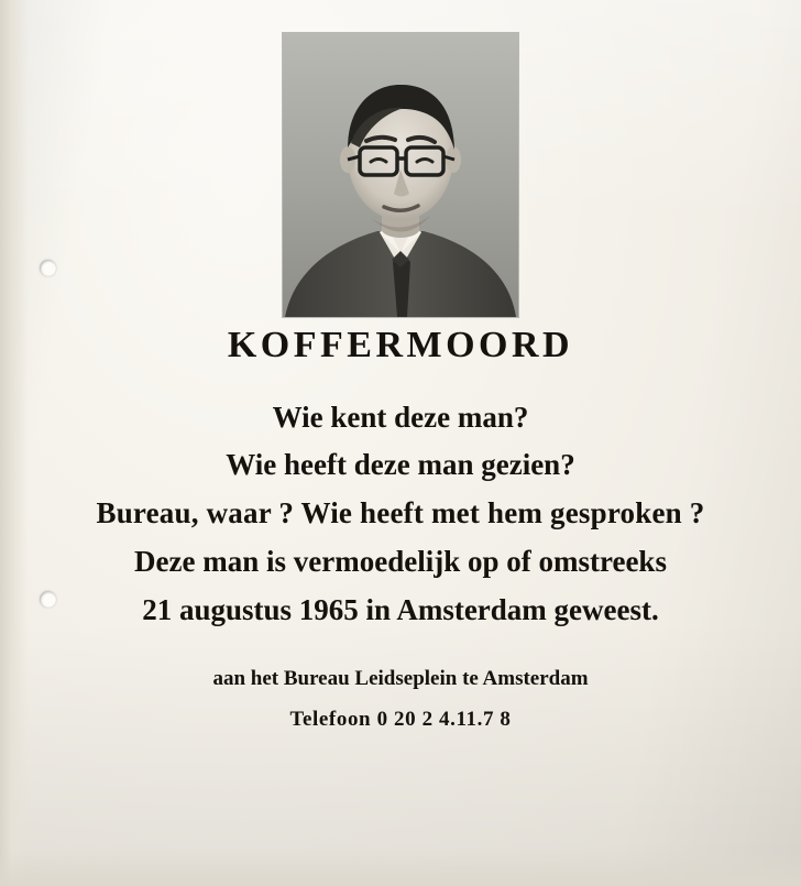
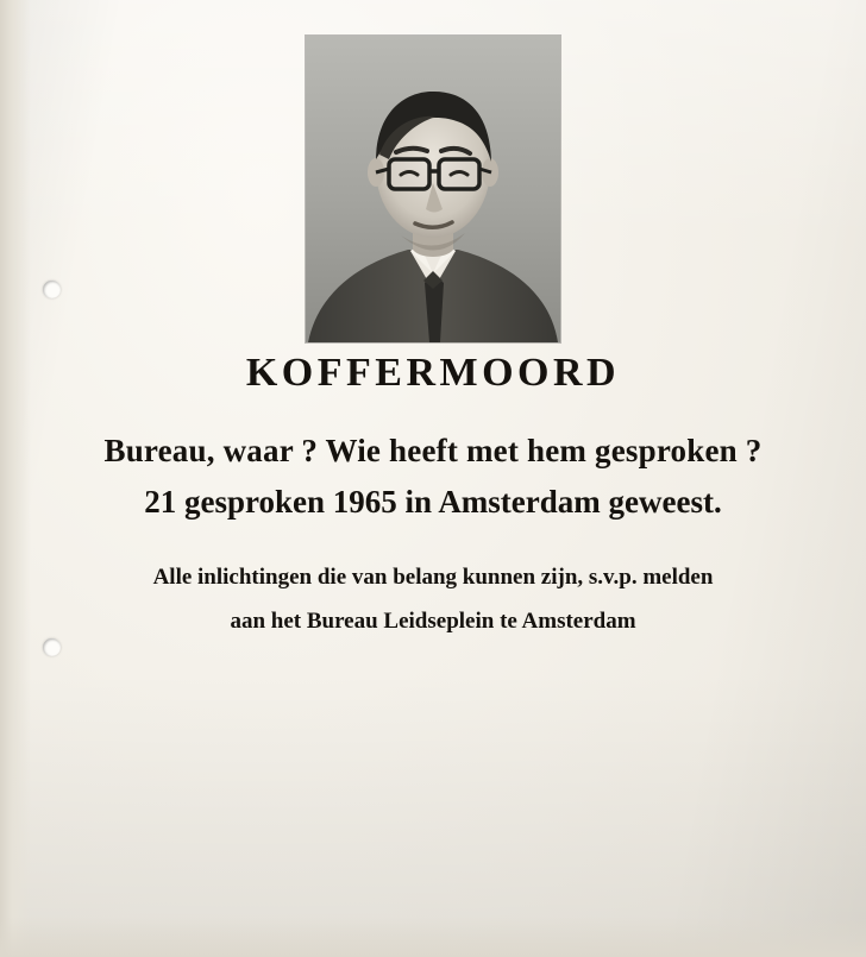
  KOFFERMOORD
- Wie kent deze man?
- Wie heeft deze man gezien?
  Bureau, waar ? Wie heeft met hem gesproken ?
- Deze man is vermoedelijk op of omstreeks
- 21 augustus 1965 in Amsterdam geweest.
+ 21 gesproken 1965 in Amsterdam geweest.
+ Alle inlichtingen die van belang kunnen zijn, s.v.p. melden
  aan het Bureau Leidseplein te Amsterdam
- Telefoon 0 20 2 4.11.7 8
